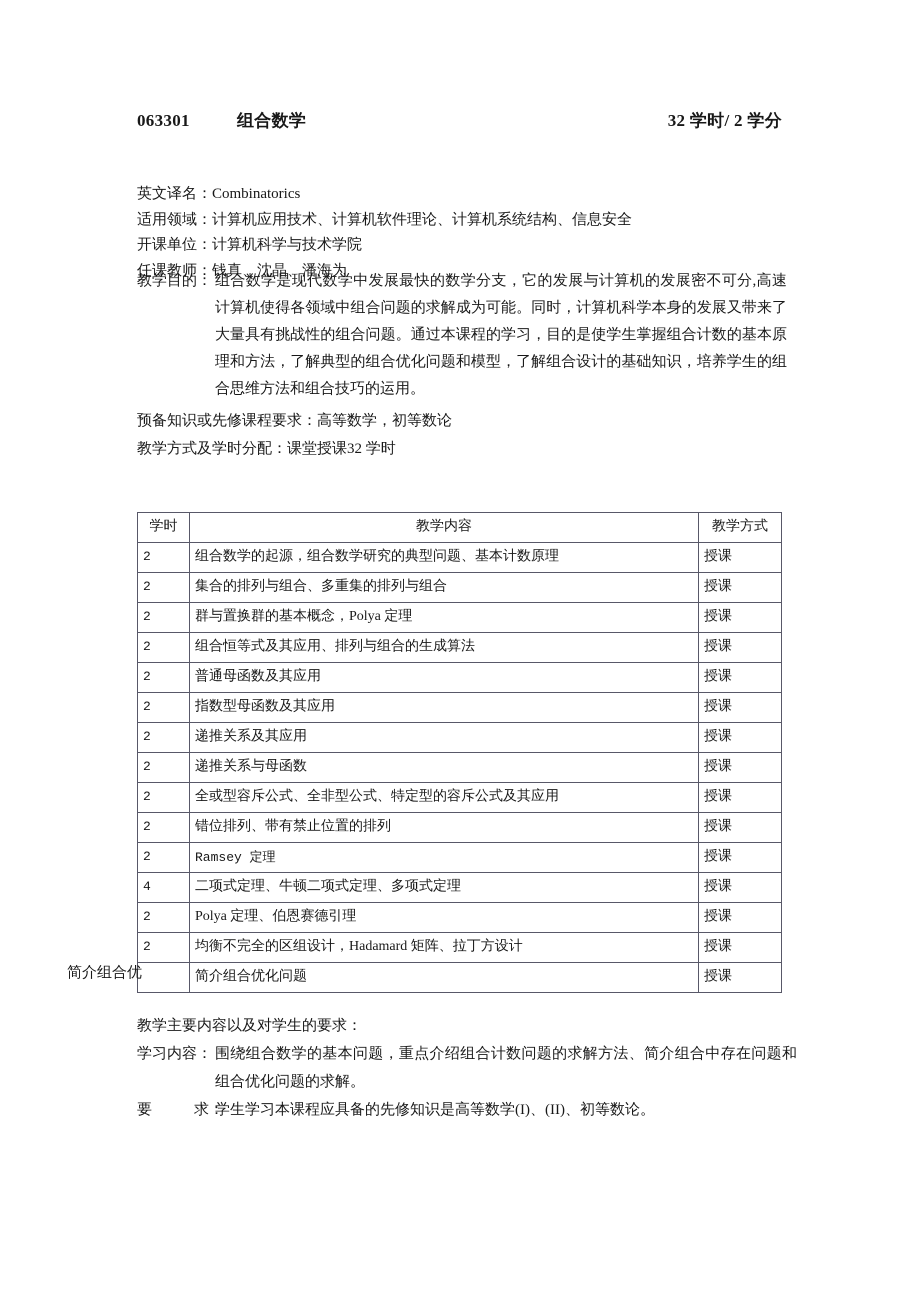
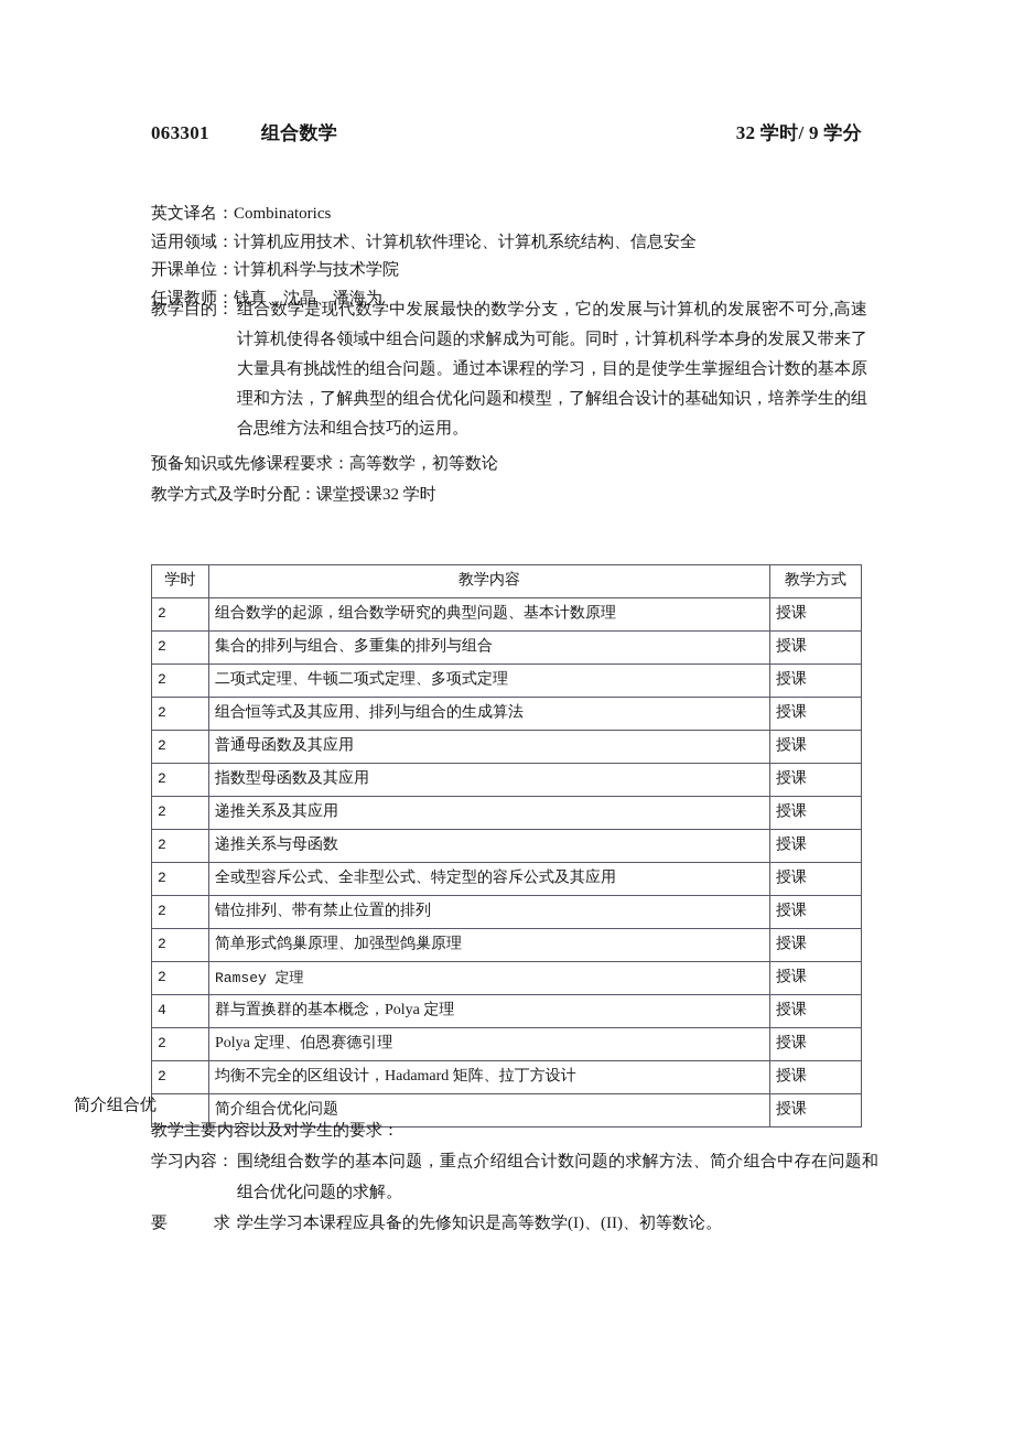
  063301
  组合数学
- 32 学时/ 2 学分
+ 32 学时/ 9 学分
  英文译名：Combinatorics
  适用领域：计算机应用技术、计算机软件理论、计算机系统结构、信息安全
  开课单位：计算机科学与技术学院
  任课教师：钱真、沈晶、潘海为
  教学目的：
  组合数学是现代数学中发展最快的数学分支，它的发展与计算机的发展密不可分,高速计算机使得各领域中组合问题的求解成为可能。同时，计算机科学本身的发展又带来了大量具有挑战性的组合问题。通过本课程的学习，目的是使学生掌握组合计数的基本原理和方法，了解典型的组合优化问题和模型，了解组合设计的基础知识，培养学生的组合思维方法和组合技巧的运用。
  预备知识或先修课程要求：高等数学，初等数论
  教学方式及学时分配：课堂授课32 学时
  学时	教学内容	教学方式
  2	组合数学的起源，组合数学研究的典型问题、基本计数原理	授课
  2	集合的排列与组合、多重集的排列与组合	授课
- 2	群与置换群的基本概念，Polya 定理	授课
+ 2	二项式定理、牛顿二项式定理、多项式定理	授课
  2	组合恒等式及其应用、排列与组合的生成算法	授课
  2	普通母函数及其应用	授课
  2	指数型母函数及其应用	授课
  2	递推关系及其应用	授课
  2	递推关系与母函数	授课
  2	全或型容斥公式、全非型公式、特定型的容斥公式及其应用	授课
  2	错位排列、带有禁止位置的排列	授课
+ 2	简单形式鸽巢原理、加强型鸽巢原理	授课
  2	Ramsey 定理	授课
- 4	二项式定理、牛顿二项式定理、多项式定理	授课
+ 4	群与置换群的基本概念，Polya 定理	授课
  2	Polya 定理、伯恩赛德引理	授课
  2	均衡不完全的区组设计，Hadamard 矩阵、拉丁方设计	授课
  简介组合优	简介组合优化问题	授课
  教学主要内容以及对学生的要求：
  学习内容：
  围绕组合数学的基本问题，重点介绍组合计数问题的求解方法、简介组合中存在问题和组合优化问题的求解。
  要 求：学生学习本课程应具备的先修知识是高等数学(I)、(II)、初等数论。
